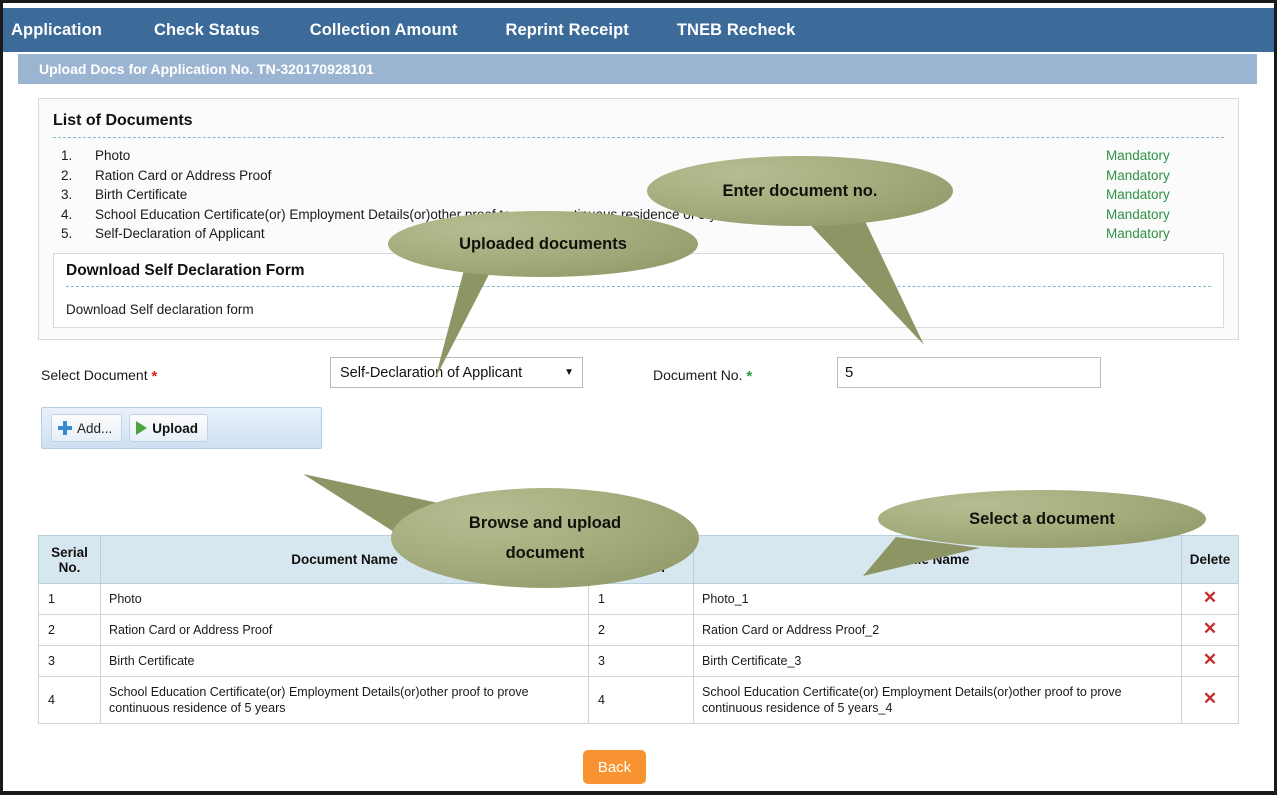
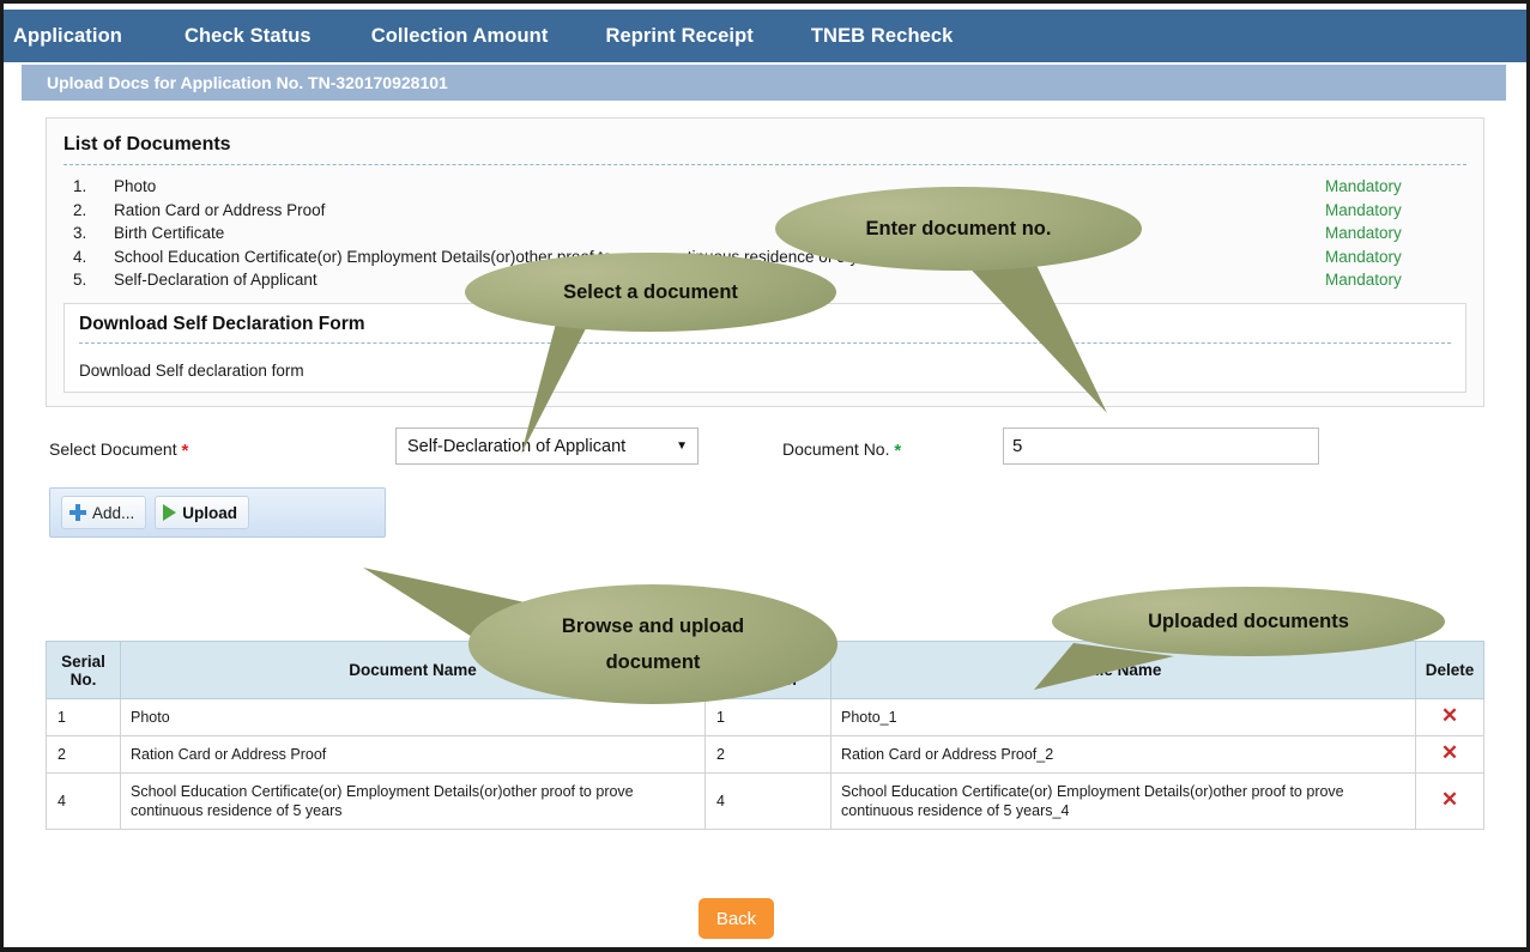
  Application
  Check Status
  Collection Amount
  Reprint Receipt
  TNEB Recheck
  Upload Docs for Application No. TN-320170928101
  List of Documents
  1.
  Photo
  Mandatory
  2.
  Ration Card or Address Proof
  Mandatory
  3.
  Birth Certificate
  Mandatory
  4.
  Mandatory
  5.
  Self-Declaration of Applicant
  Mandatory
  Download Self Declaration Form
  Download Self declaration form
  Select Document *
  Self-Declaration of Applicant
  ▼
  Document No. *
  5
  Add...
  Upload
  1	Photo	1	Photo_1	✕
  2	Ration Card or Address Proof	2	Ration Card or Address Proof_2	✕
- 3	Birth Certificate	3	Birth Certificate_3	✕
  4	School Education Certificate(or) Employment Details(or)other proof to prove continuous residence of 5 years	4	School Education Certificate(or) Employment Details(or)other proof to prove continuous residence of 5 years_4	✕
  Back
- Uploaded documents
+ Select a document
  Enter document no.
  Browse and upload document
- Select a document
+ Uploaded documents
